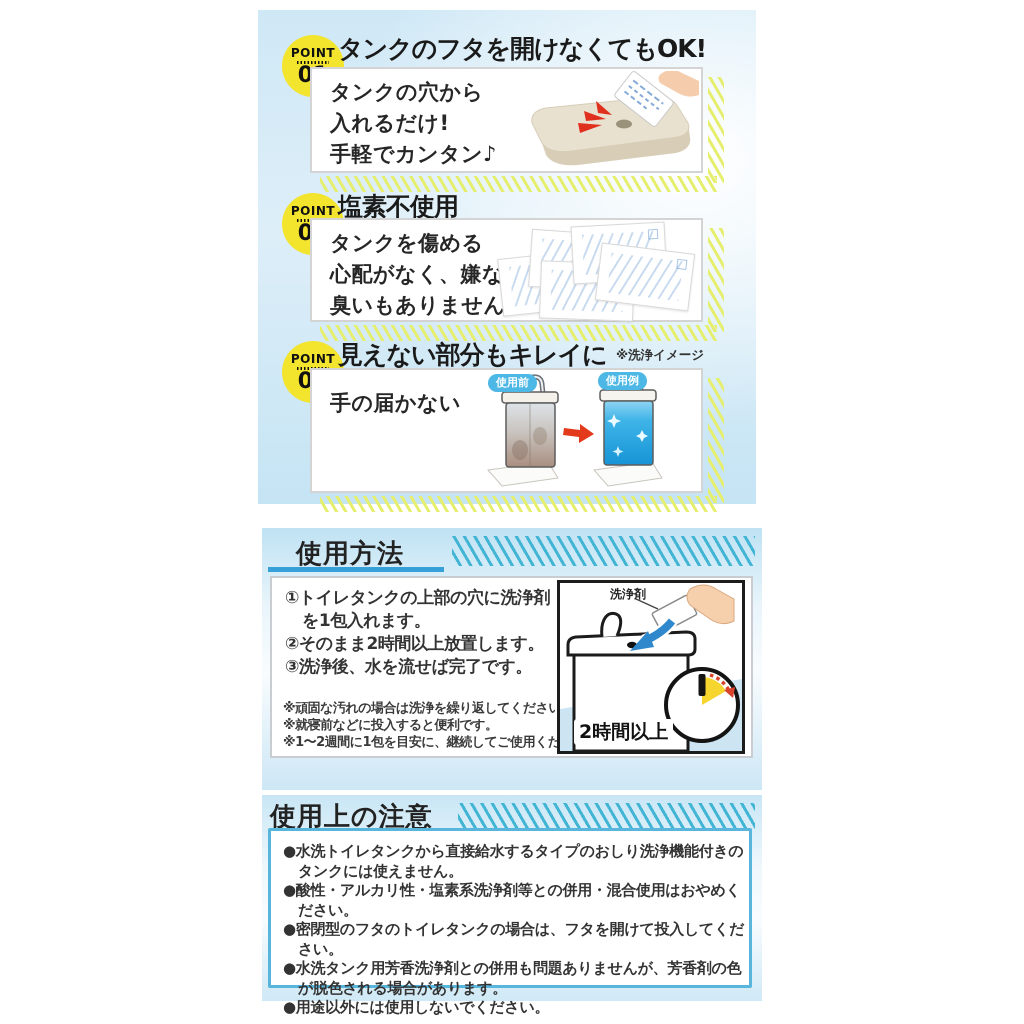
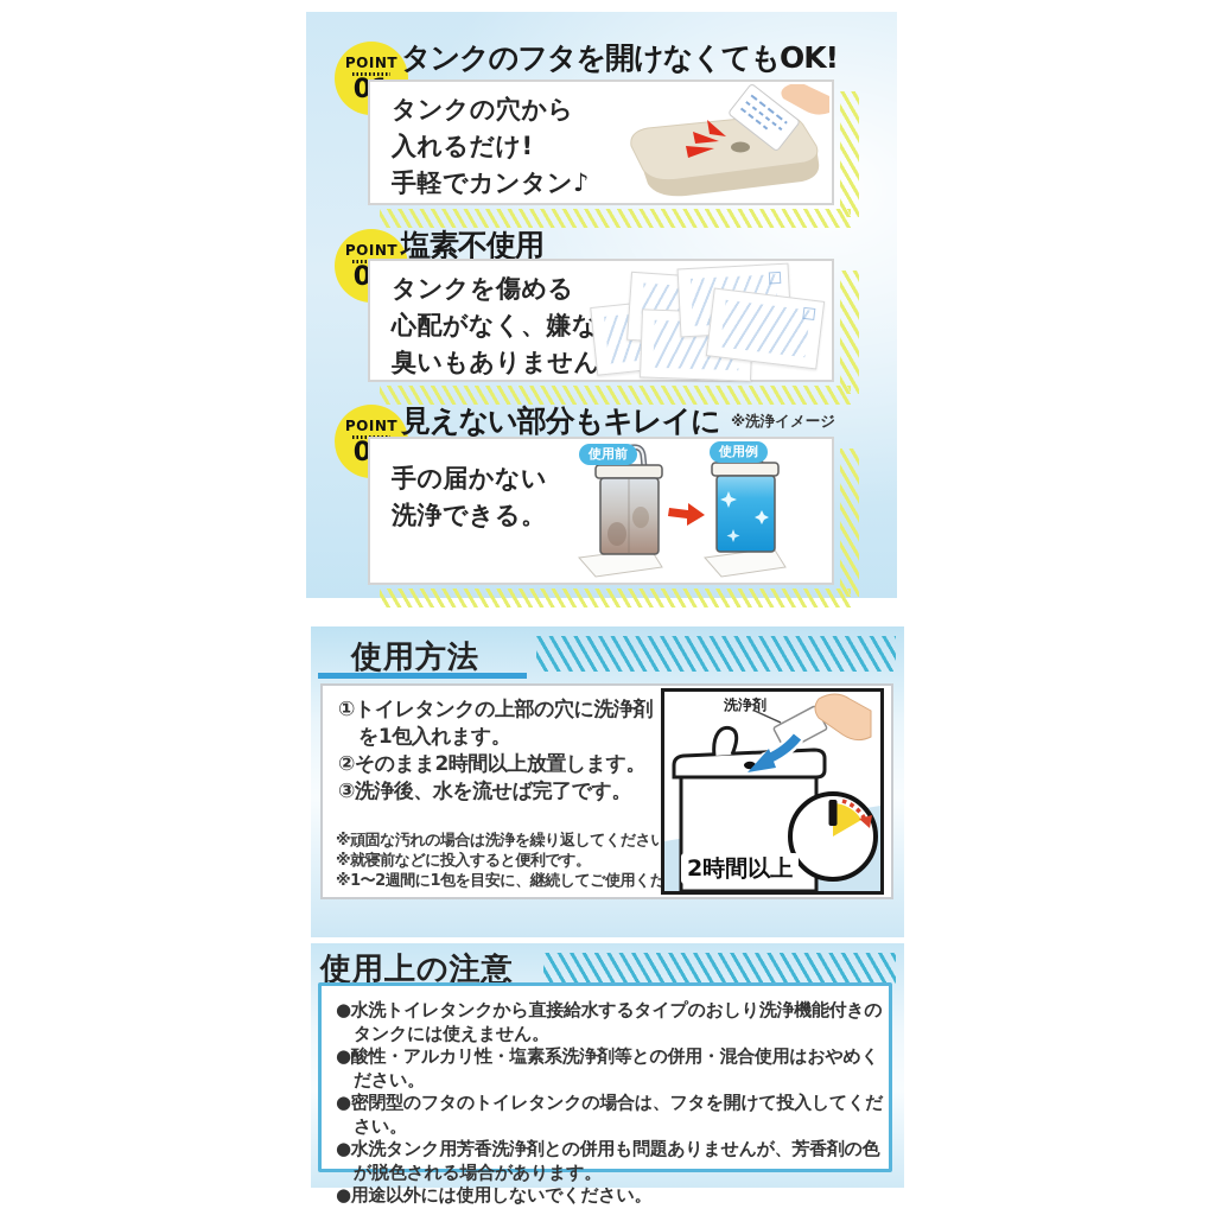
  POINT
  タンクのフタを開けなくてもOK!
  タンクの穴から
  入れるだけ!
  手軽でカンタン♪
  POINT
  塩素不使用
  タンクを傷める
  心配がなく、嫌な
  臭いもありません
  POINT
  見えない部分もキレイに
  ※洗浄イメージ
  手の届かない
+ 洗浄できる。
  使用前
  使用例
  使用方法
  ①トイレタンクの上部の穴に洗浄剤を1包入れます。
  ②そのまま2時間以上放置します。
  ③洗浄後、水を流せば完了です。
  ※頑固な汚れの場合は洗浄を繰り返してください
  ※就寝前などに投入すると便利です。
  ※1〜2週間に1包を目安に、継続してご使用くだ
  洗浄剤
  2時間以上
  使用上の注意
  ●水洗トイレタンクから直接給水するタイプのおしり洗浄機能付きのタンクには使えません。
  ●酸性・アルカリ性・塩素系洗浄剤等との併用・混合使用はおやめください。
  ●密閉型のフタのトイレタンクの場合は、フタを開けて投入してください。
  ●水洗タンク用芳香洗浄剤との併用も問題ありませんが、芳香剤の色が脱色される場合があります。
  ●用途以外には使用しないでください。
